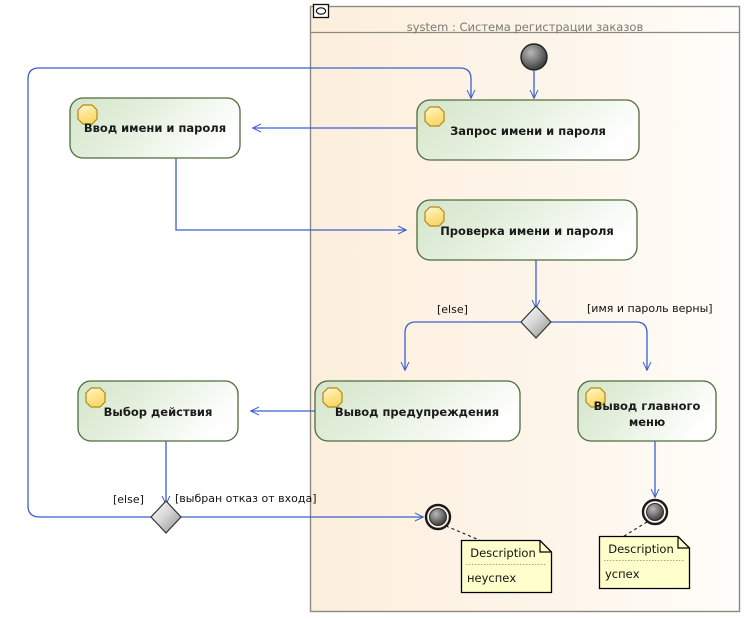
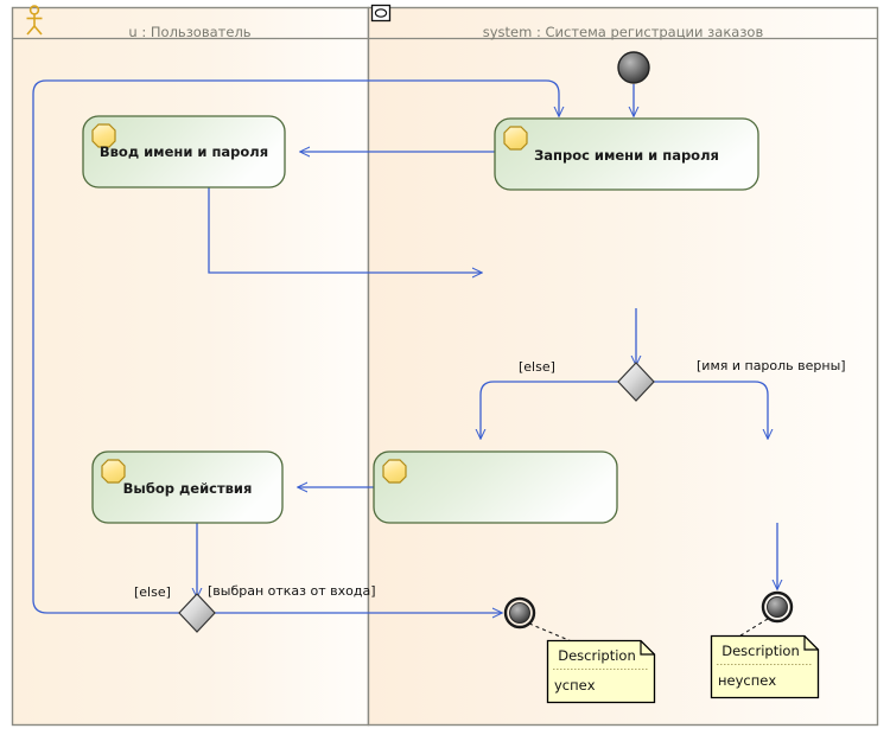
+ u : Пользователь
  system : Система регистрации заказов
  Ввод имени и пароля
  Запрос имени и пароля
- Проверка имени и пароля
  Выбор действия
- Вывод предупреждения
- Вывод главного
- меню
  [else]
  [имя и пароль верны]
  [else]
  [выбран отказ от входа]
  Description
- неуспех
+ успех
  Description
- успех
+ неуспех
